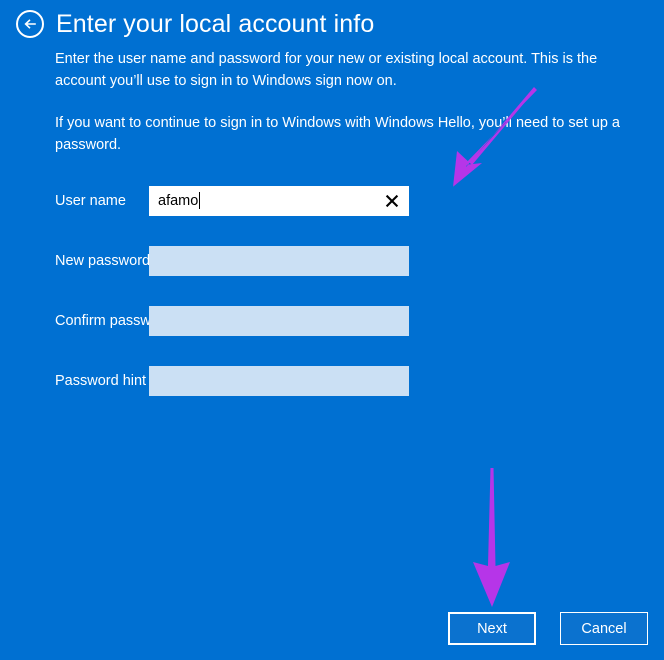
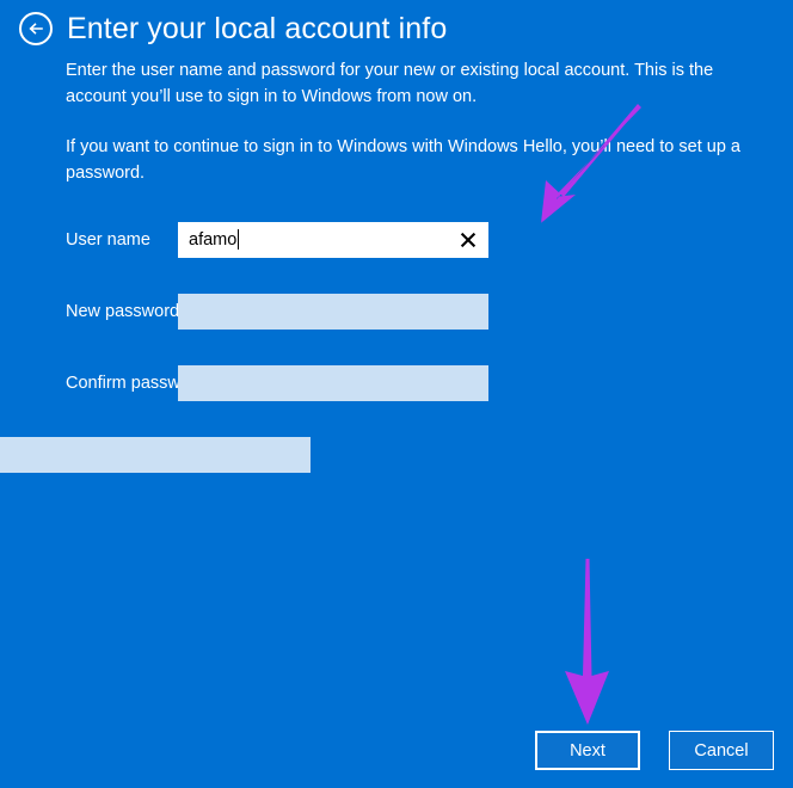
  Enter your local account info
- Enter the user name and password for your new or existing local account. This is the account you’ll use to sign in to Windows sign now on.
+ Enter the user name and password for your new or existing local account. This is the account you’ll use to sign in to Windows from now on.
  If you want to continue to sign in to Windows with Windows Hello, youl need to set up a password.
  User name
  afamo
  New password
  Confirm passw
- Password hint
  Next
  Cancel
